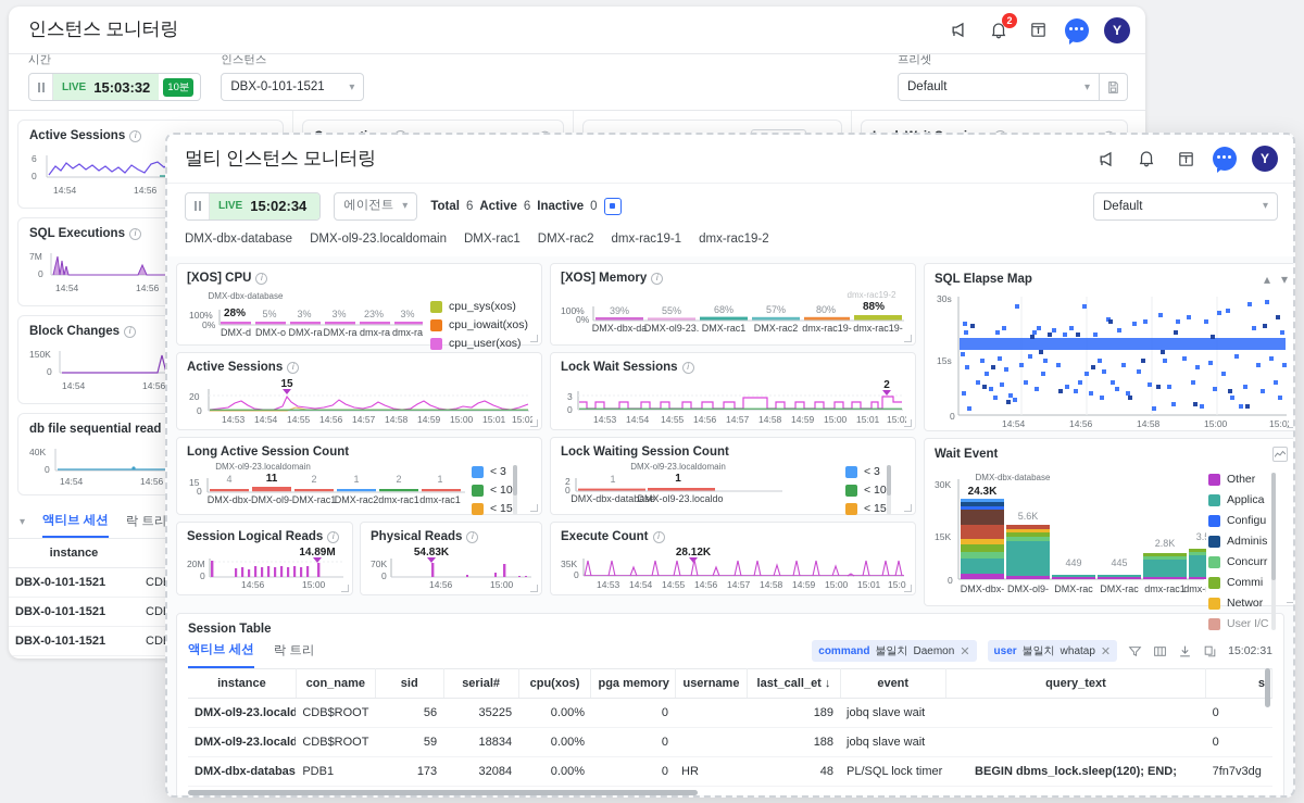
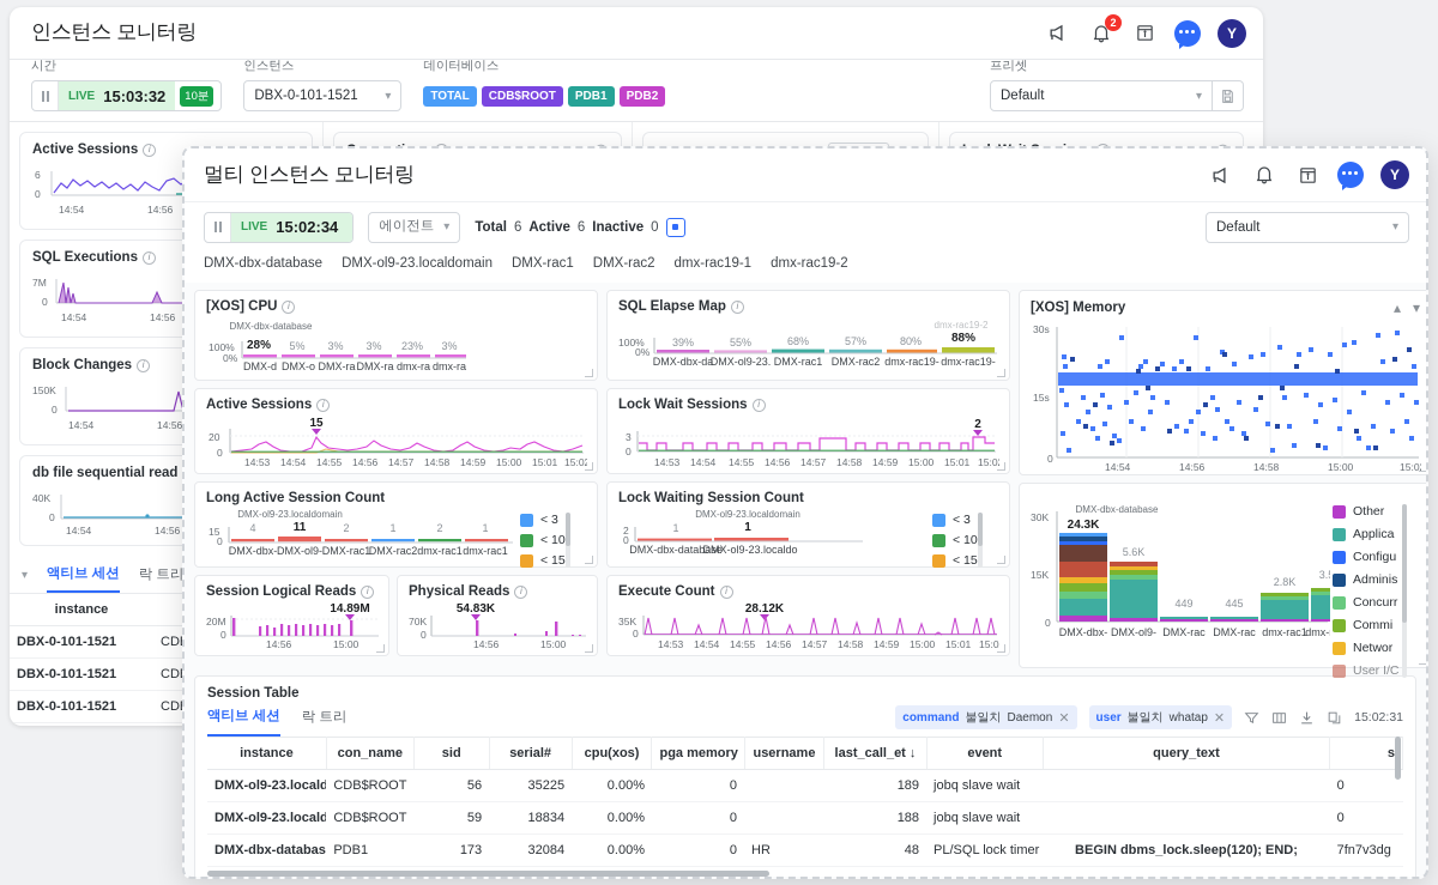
  인스턴스 모니터링
  2
  Y
  시간
  LIVE
  15:03:32
  10분
  인스턴스
  DBX-0-101-1521
  ▾
+ 데이터베이스
+ TOTAL
+ CDB$ROOT
+ PDB1
+ PDB2
  프리셋
  Default
  ▾
  Active Sessions
  i
  6
  0
  14:54
  14:56
  SQL Executions
  i
  7M
  0
  14:54
  14:56
  Block Changes
  i
  150K
  0
  14:54
  14:56
  db file sequential read
  40K
  0
  14:54
  14:56
  ▾
  액티브 세션
  락 트리
  instance
  DBX-0-101-1521
  DBX-0-101-1521
  DBX-0-101-1521
  멀티 인스턴스 모니터링
  Y
  LIVE
  15:02:34
  에이전트
  ▾
  Total
  6
  Active
  6
  Inactive
  0
  Default
  ▾
  DMX-dbx-database
  DMX-ol9-23.localdomain
  DMX-rac1
  DMX-rac2
  dmx-rac19-1
  dmx-rac19-2
  [XOS] CPU
  i
  DMX-dbx-database
  100%
  0%
  28%
  5%
  3%
  3%
  23%
  3%
  DMX-d
  DMX-o
  DMX-ra
  DMX-ra
  dmx-ra
  dmx-ra
- cpu_sys(xos)
- cpu_iowait(xos)
- cpu_user(xos)
  Active Sessions
  i
  20
  0
  15
  14:53
  14:54
  14:55
  14:56
  14:57
  14:58
  14:59
  15:00
  15:01
  15:02
  Long Active Session Count
  DMX-ol9-23.localdomain
  15
  0
  4
  11
  2
  1
  2
  1
  DMX-dbx-
  DMX-ol9-
  DMX-rac1
  DMX-rac2
  dmx-rac1
  dmx-rac1
  < 3
  < 10
  < 15
  Session Logical Reads
  i
  14.89M
  20M
  0
  14:56
  15:00
  Physical Reads
  i
  54.83K
  70K
  0
  14:56
  15:00
- [XOS] Memory
+ SQL Elapse Map
  i
  dmx-rac19-2
  100%
  0%
  39%
  55%
  68%
  57%
  80%
  88%
  DMX-dbx-da
  DMX-ol9-23.
  DMX-rac1
  DMX-rac2
  dmx-rac19-
  dmx-rac19-
  Lock Wait Sessions
  i
  3
  0
  2
  14:53
  14:54
  14:55
  14:56
  14:57
  14:58
  14:59
  15:00
  15:01
  15:0
  Lock Waiting Session Count
  DMX-ol9-23.localdomain
  2
  0
  1
  1
  DMX-dbx-database
  DMX-ol9-23.localdo
  < 3
  < 10
  < 15
  Execute Count
  i
  28.12K
  35K
  0
  14:53
  14:54
  14:55
  14:56
  14:57
  14:58
  14:59
  15:00
  15:01
  15:0
- SQL Elapse Map
+ [XOS] Memory
  ▴
  ▾
  30s
  15s
  0
  14:54
  14:56
  14:58
  15:00
  15:0
- Wait Event
  DMX-dbx-database
  30K
  15K
  0
  24.3K
  5.6K
  449
  445
  2.8K
  DMX-dbx-
  DMX-ol9-
  DMX-rac
  DMX-rac
  dmx-rac1
  Other
  Applica
  Configu
  Adminis
  Concurr
  Commi
  Networ
  User I/C
  Session Table
  액티브 세션
  락 트리
  command
  불일치
  Daemon
  ✕
  user
  불일치
  whatap
  ✕
  15:02:31
  instance	con_name	sid	serial#	cpu(xos)	pga memory	username	last_call_et ↓	event	query_text	s
  DMX-ol9-23.locald	CDB$ROOT	56	35225	0.00%	0		189	jobq slave wait		0
  DMX-ol9-23.locald	CDB$ROOT	59	18834	0.00%	0		188	jobq slave wait		0
  DMX-dbx-databas	PDB1	173	32084	0.00%	0	HR	48	PL/SQL lock timer	BEGIN dbms_lock.sleep(120); END;	7fn7v3dg
